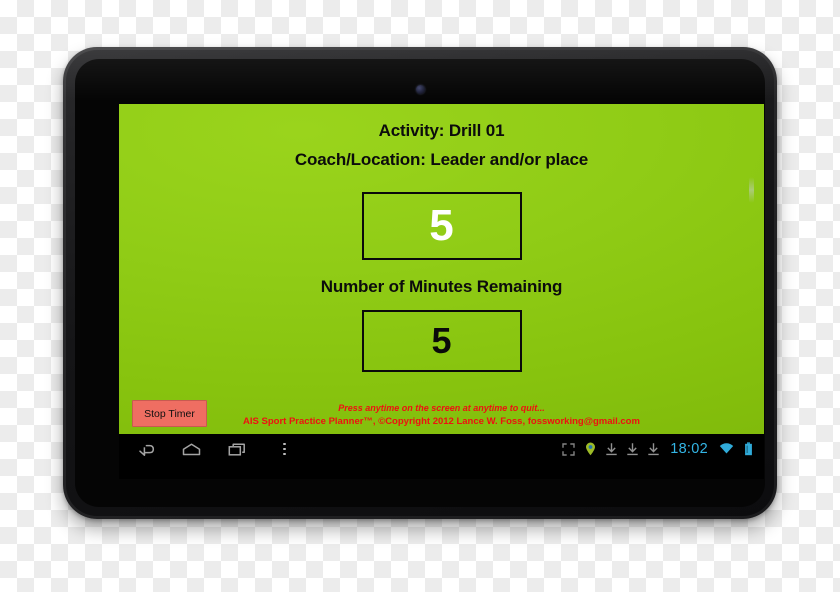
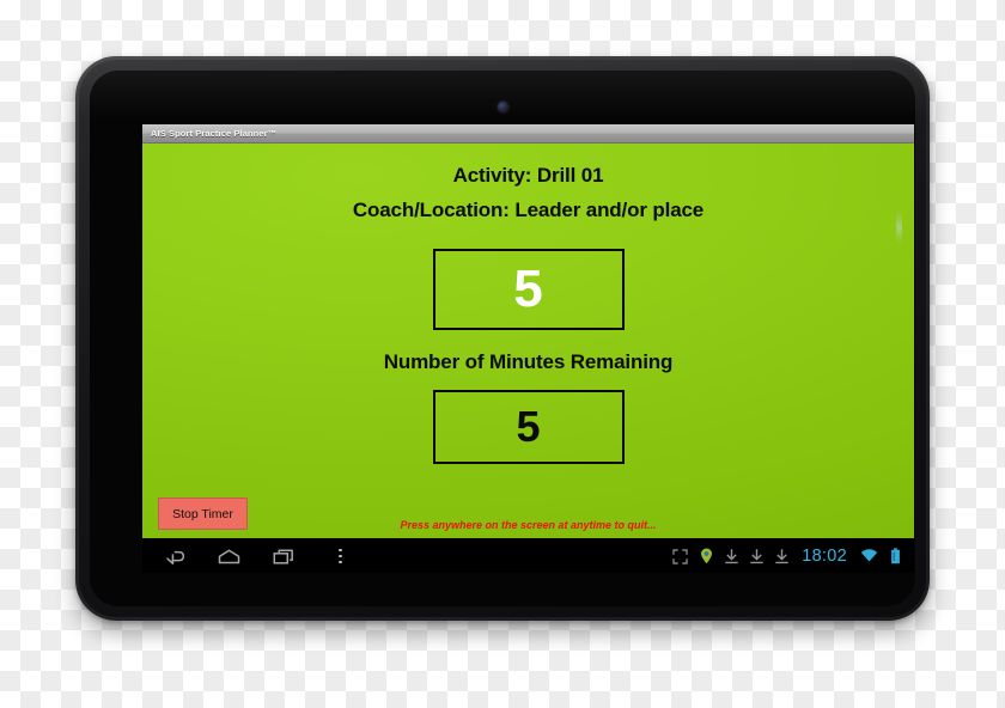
+ AIS Sport Practice Planner™
  Activity: Drill 01
  Coach/Location: Leader and/or place
  5
  Number of Minutes Remaining
  5
  Stop Timer
- Press anytime on the screen at anytime to quit...
+ Press anywhere on the screen at anytime to quit...
- AIS Sport Practice Planner™, ©Copyright 2012 Lance W. Foss, fossworking@gmail.com
  18:02
